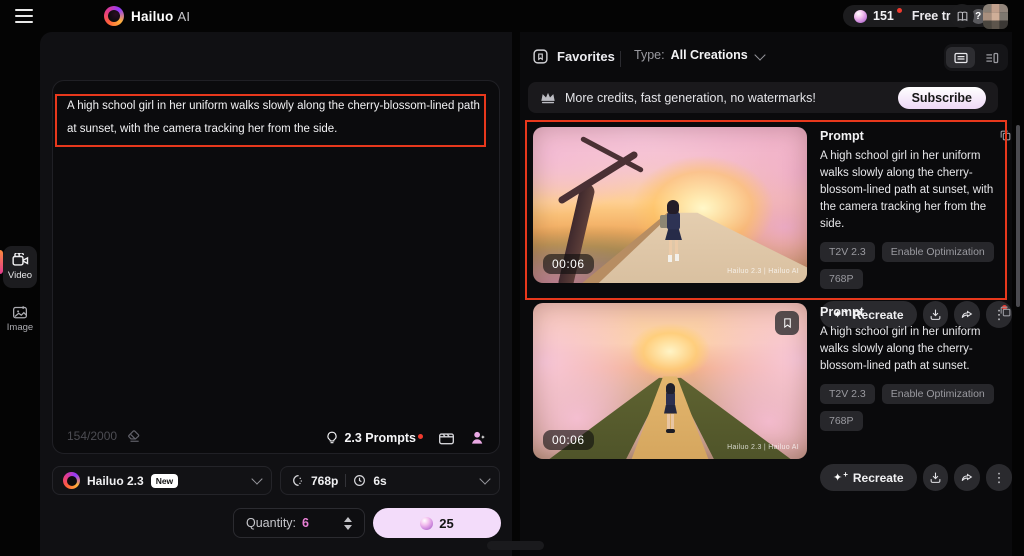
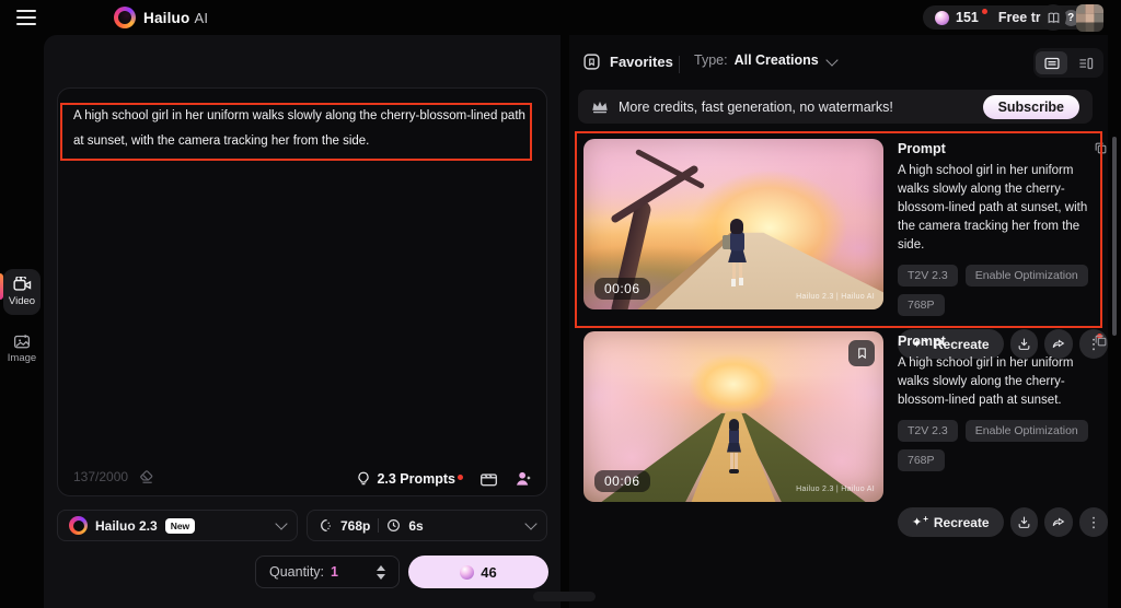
  Hailuo AI
  151
  ?
  Video
  Image
  A high school girl in her uniform walks slowly along the cherry-blossom-lined path at sunset, with the camera tracking her from the side.
- 154/2000
+ 137/2000
  2.3 Prompts
  Hailuo 2.3
  New
  768p
  6s
  Quantity:
- 6
+ 1
- 25
+ 46
  Favorites
  Type:
  All Creations
  More credits, fast generation, no watermarks!
  Subscribe
  00:06
  Prompt
  A high school girl in her uniform walks slowly along the cherry-blossom-lined path at sunset, with the camera tracking her from the side.
  T2V 2.3
  Enable Optimization
  768P
  ✦
  +
  Recreate
  ⋮
  00:06
  Prompt
  A high school girl in her uniform walks slowly along the cherry-blossom-lined path at sunset.
  T2V 2.3
  Enable Optimization
  768P
  ✦
  +
  Recreate
  ⋮
